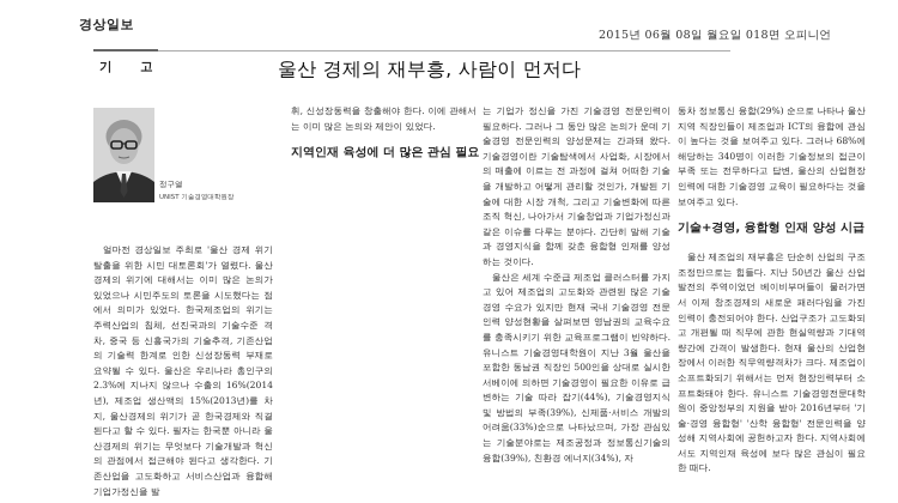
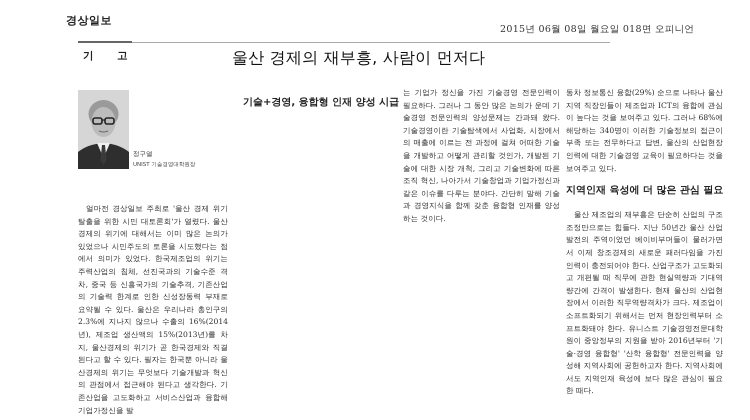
  경상일보
  2015년 06월 08일 월요일 018면 오피니언
  기 고
  울산 경제의 재부흥, 사람이 먼저다
  정구열
  얼마전 경상일보 주최로 '울산 경제 위기 탈출을 위한 시민 대토론회'가 열렸다. 울산경제의 위기에 대해서는 이미 많은 논의가 있었으나 시민주도의 토론을 시도했다는 점에서 의미가 있었다. 한국제조업의 위기는 주력산업의 침체, 선진국과의 기술수준 격차, 중국 등 신흥국가의 기술추격, 기존산업의 기술력 한계로 인한 신성장동력 부재로 요약될 수 있다. 울산은 우리나라 총인구의 2.3%에 지나지 않으나 수출의 16%(2014년), 제조업 생산액의 15%(2013년)를 차지, 울산경제의 위기가 곧 한국경제와 직결된다고 할 수 있다. 필자는 한국뿐 아니라 울산경제의 위기는 무엇보다 기술개발과 혁신의 관점에서 접근해야 된다고 생각한다. 기존산업을 고도화하고 서비스산업과 융합해 기업가정신을 발
- 휘, 신성장동력을 창출해야 한다. 이에 관해서는 이미 많은 논의와 제안이 있었다.
- 지역인재 육성에 더 많은 관심 필요
+ 기술+경영, 융합형 인재 양성 시급
  는 기업가 정신을 가진 기술경영 전문인력이 필요하다. 그러나 그 동안 많은 논의가 운데 기술경영 전문인력의 양성문제는 간과돼 왔다. 기술경영이란 기술탐색에서 사업화, 시장에서의 매출에 이르는 전 과정에 걸쳐 어떠한 기술을 개발하고 어떻게 관리할 것인가, 개발된 기술에 대한 시장 개척, 그리고 기술변화에 따른 조직 혁신, 나아가서 기술창업과 기업가정신과 같은 이슈를 다루는 분야다. 간단히 말해 기술과 경영지식을 함께 갖춘 융합형 인재를 양성하는 것이다.
- 울산은 세계 수준급 제조업 클러스터를 가지고 있어 제조업의 고도화와 관련된 많은 기술경영 수요가 있지만 현재 국내 기술경영 전문인력 양성현황을 살펴보면 영남권의 교육수요를 충족시키기 위한 교육프로그램이 빈약하다. 유니스트 기술경영대학원이 지난 3월 울산을 포함한 동남권 직장인 500인을 상대로 실시한 서베이에 의하면 기술경영이 필요한 이유로 급변하는 기술 따라 잡기(44%), 기술경영지식 및 방법의 부족(39%), 신제품·서비스 개발의 어려움(33%)순으로 나타났으며, 가장 관심있는 기술분야로는 제조공정과 정보통신기술의 융합(39%), 친환경 에너지(34%), 자
  동차 정보통신 융합(29%) 순으로 나타나 울산지역 직장인들이 제조업과 ICT의 융합에 관심이 높다는 것을 보여주고 있다. 그러나 68%에 해당하는 340명이 이러한 기술정보의 접근이 부족 또는 전무하다고 답변, 울산의 산업현장인력에 대한 기술경영 교육이 필요하다는 것을 보여주고 있다.
- 기술+경영, 융합형 인재 양성 시급
+ 지역인재 육성에 더 많은 관심 필요
  울산 제조업의 재부흥은 단순히 산업의 구조조정만으로는 힘들다. 지난 50년간 울산 산업발전의 주역이었던 베이비부머들이 물러가면서 이제 창조경제의 새로운 패러다임을 가진 인력이 충전되어야 한다. 산업구조가 고도화되고 개편될 때 직무에 관한 현실역량과 기대역량간에 간격이 발생한다. 현재 울산의 산업현장에서 이러한 직무역량격차가 크다. 제조업이 소프트화되기 위해서는 먼저 현장인력부터 소프트화돼야 한다. 유니스트 기술경영전문대학원이 중앙정부의 지원을 받아 2016년부터 '기술·경영 융합형' '산학 융합형' 전문인력을 양성해 지역사회에 공헌하고자 한다. 지역사회에서도 지역인재 육성에 보다 많은 관심이 필요한 때다.
